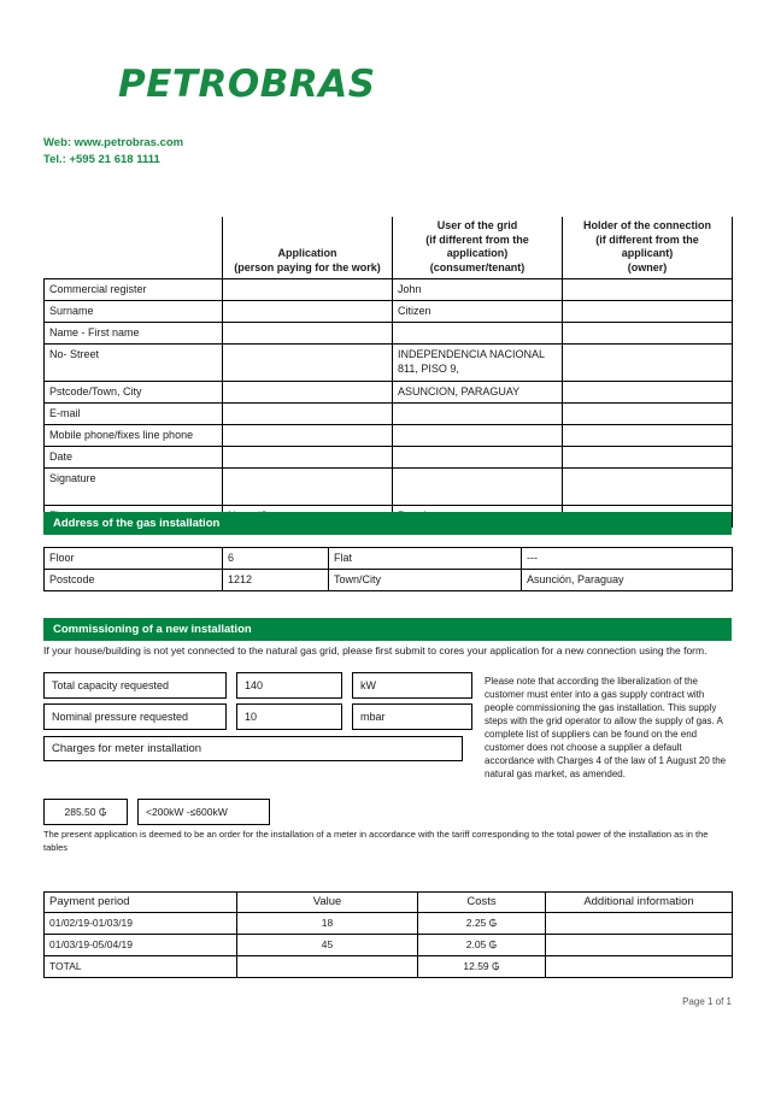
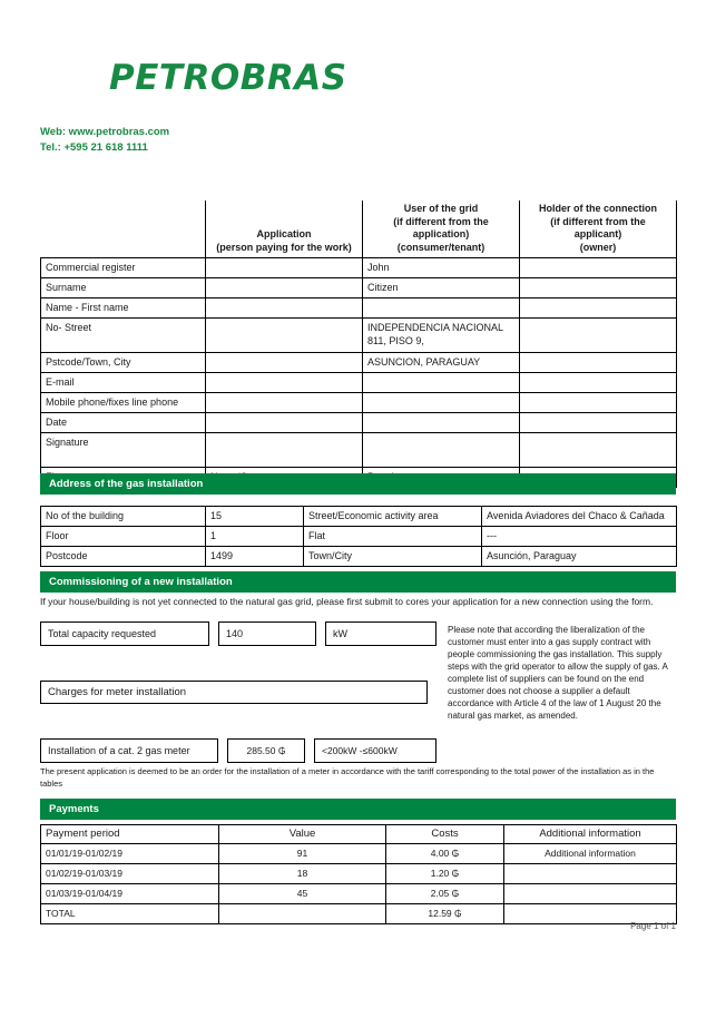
  PETROBRAS
  Web: www.petrobras.com
  Tel.: +595 21 618 1111
  	Application (person paying for the work)	User of the grid (if different from the application) (consumer/tenant)	Holder of the connection (if different from the applicant) (owner)
  Commercial register		John
  Surname		Citizen
  Name - First name
  No- Street		INDEPENDENCIA NACIONAL 811, PISO 9,
  Pstcode/Town, City		ASUNCION, PARAGUAY
  E-mail
  Mobile phone/fixes line phone
  Date
  Signature
  Address of the gas installation
+ No of the building	15	Street/Economic activity area	Avenida Aviadores del Chaco & Cañada
- Floor	6	Flat	---
+ Floor	1	Flat	---
- Postcode	1212	Town/City	Asunción, Paraguay
+ Postcode	1499	Town/City	Asunción, Paraguay
  Commissioning of a new installation
  If your house/building is not yet connected to the natural gas grid, please first submit to cores your application for a new connection using the form.
  Total capacity requested
  140
  kW
- Nominal pressure requested
- 10
- mbar
  Charges for meter installation
+ Installation of a cat. 2 gas meter
  285.50 ₲
  <200kW -≤600kW
- Please note that according the liberalization of the customer must enter into a gas supply contract with people commissioning the gas installation. This supply steps with the grid operator to allow the supply of gas. A complete list of suppliers can be found on the end customer does not choose a supplier a default accordance with Charges 4 of the law of 1 August 20 the natural gas market, as amended.
+ Please note that according the liberalization of the customer must enter into a gas supply contract with people commissioning the gas installation. This supply steps with the grid operator to allow the supply of gas. A complete list of suppliers can be found on the end customer does not choose a supplier a default accordance with Article 4 of the law of 1 August 20 the natural gas market, as amended.
  The present application is deemed to be an order for the installation of a meter in accordance with the tariff corresponding to the total power of the installation as in the tables
+ Payments
  Payment period	Value	Costs	Additional information
+ 01/01/19-01/02/19	91	4.00 ₲	Additional information
- 01/02/19-01/03/19	18	2.25 ₲
+ 01/02/19-01/03/19	18	1.20 ₲
- 01/03/19-05/04/19	45	2.05 ₲
+ 01/03/19-01/04/19	45	2.05 ₲
  TOTAL		12.59 ₲
  Page 1 of 1
